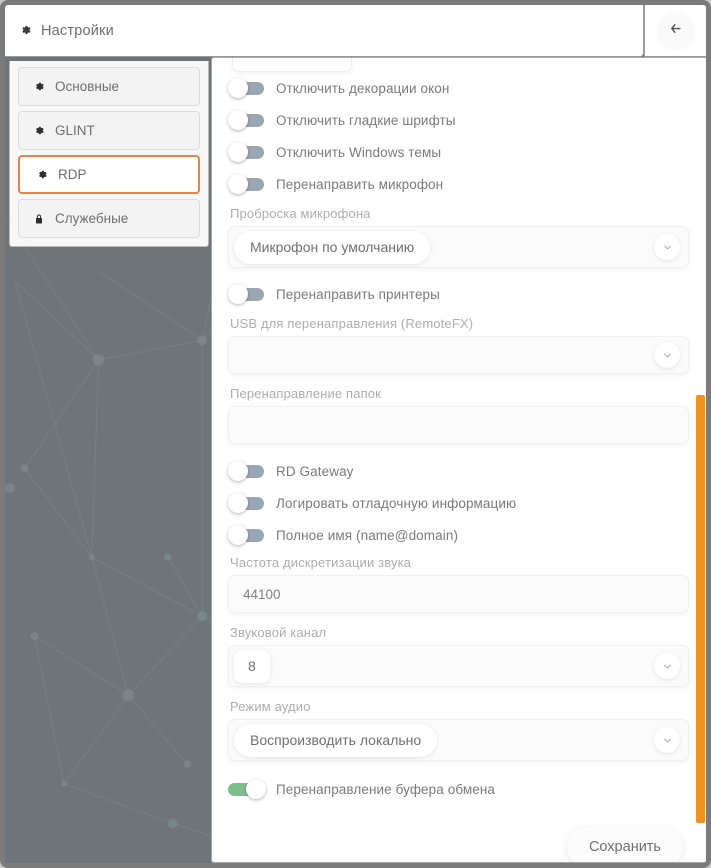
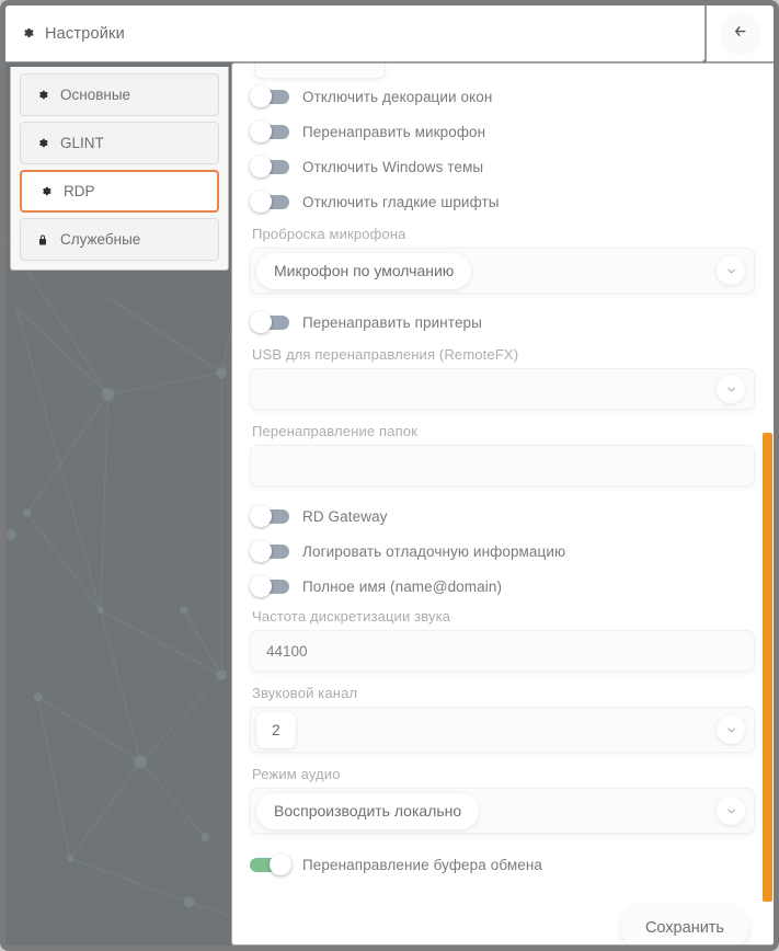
  Настройки
  Основные
  GLINT
  RDP
  Служебные
  Отключить декорации окон
- Отключить гладкие шрифты
+ Перенаправить микрофон
  Отключить Windows темы
- Перенаправить микрофон
+ Отключить гладкие шрифты
  Проброска микрофона
  Микрофон по умолчанию
  Перенаправить принтеры
  USB для перенаправления (RemoteFX)
  Перенаправление папок
  RD Gateway
  Логировать отладочную информацию
  Полное имя (name@domain)
  Частота дискретизации звука
  44100
  Звуковой канал
- 8
+ 2
  Режим аудио
  Воспроизводить локально
  Перенаправление буфера обмена
  Сохранить
